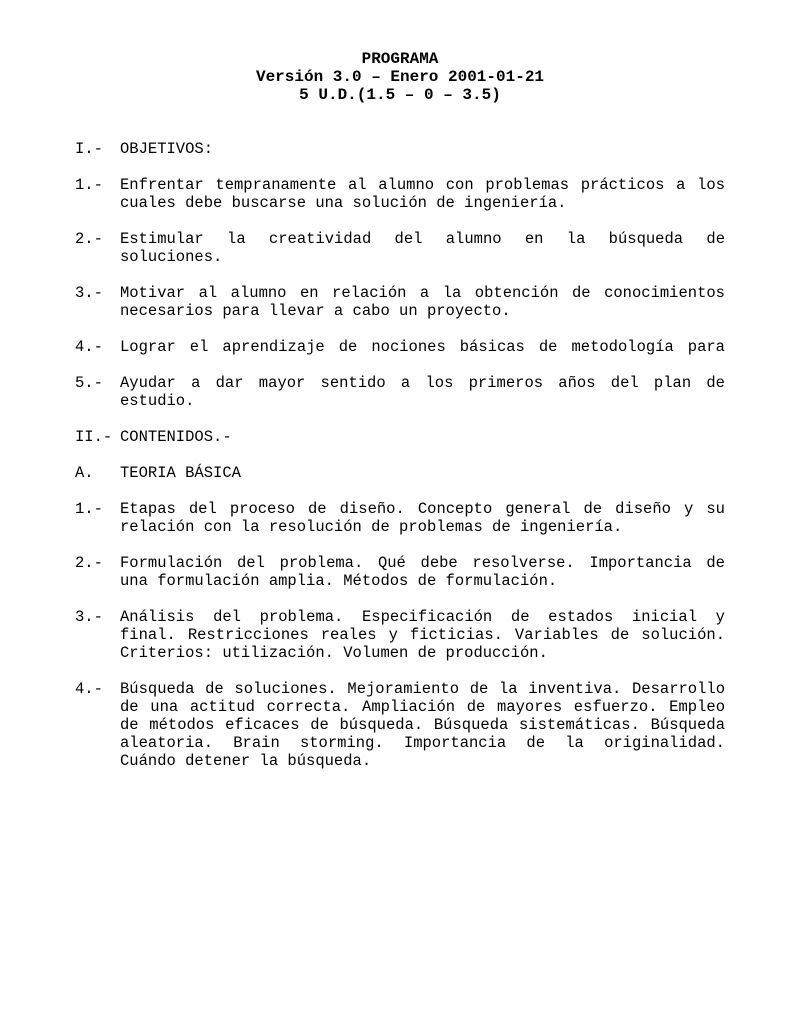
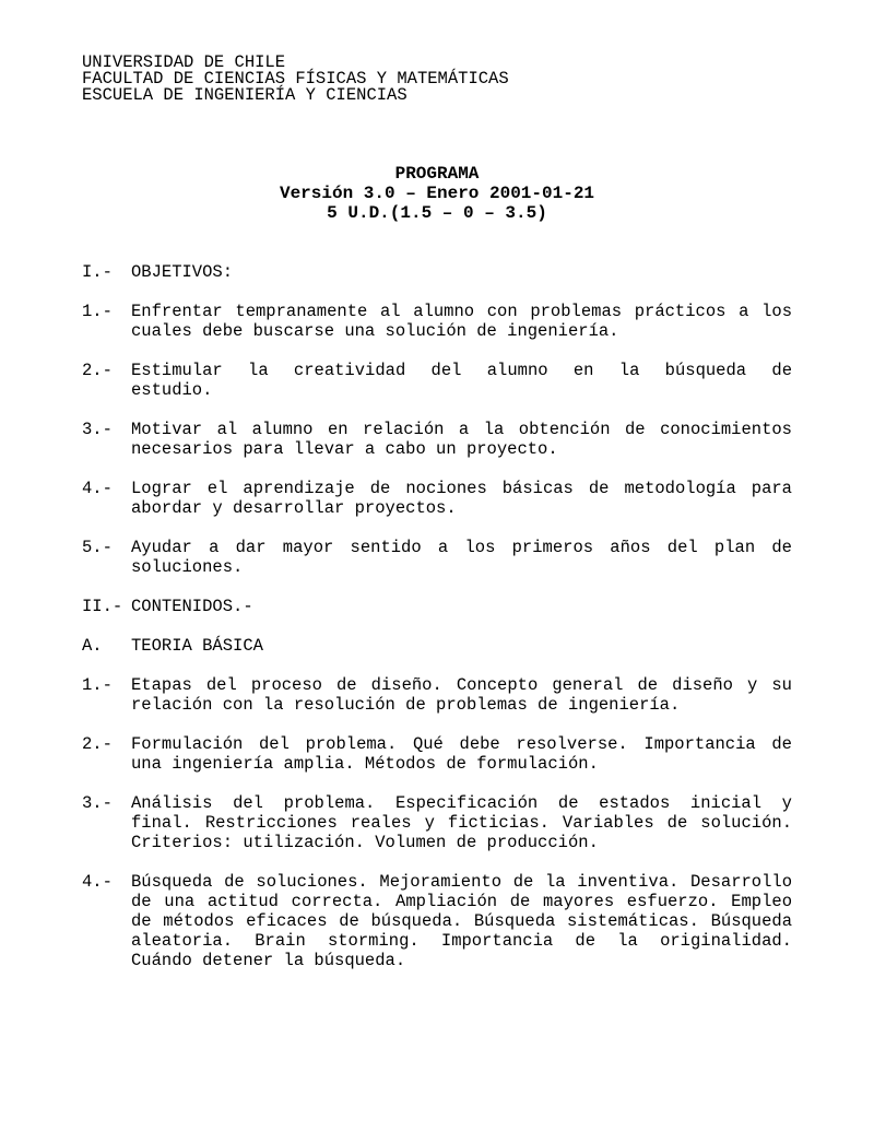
+ UNIVERSIDAD DE CHILE
+ FACULTAD DE CIENCIAS FÍSICAS Y MATEMÁTICAS
+ ESCUELA DE INGENIERÍA Y CIENCIAS
  PROGRAMA
  Versión 3.0 – Enero 2001-01-21
  5 U.D.(1.5 – 0 – 3.5)
  I.-
  OBJETIVOS:
  1.-
  Enfrentar tempranamente al alumno con problemas prácticos a los
  cuales debe buscarse una solución de ingeniería.
  2.-
  Estimular la creatividad del alumno en la búsqueda de
- soluciones.
+ estudio.
  3.-
  Motivar al alumno en relación a la obtención de conocimientos
  necesarios para llevar a cabo un proyecto.
  4.-
  Lograr el aprendizaje de nociones básicas de metodología para
+ abordar y desarrollar proyectos.
  5.-
  Ayudar a dar mayor sentido a los primeros años del plan de
- estudio.
+ soluciones.
  II.-
  CONTENIDOS.-
  A.
  TEORIA BÁSICA
  1.-
  Etapas del proceso de diseño. Concepto general de diseño y su
  relación con la resolución de problemas de ingeniería.
  2.-
  Formulación del problema. Qué debe resolverse. Importancia de
- una formulación amplia. Métodos de formulación.
+ una ingeniería amplia. Métodos de formulación.
  3.-
  Análisis del problema. Especificación de estados inicial y
  final. Restricciones reales y ficticias. Variables de solución.
  Criterios: utilización. Volumen de producción.
  4.-
  Búsqueda de soluciones. Mejoramiento de la inventiva. Desarrollo
  de una actitud correcta. Ampliación de mayores esfuerzo. Empleo
  de métodos eficaces de búsqueda. Búsqueda sistemáticas. Búsqueda
  aleatoria. Brain storming. Importancia de la originalidad.
  Cuándo detener la búsqueda.
